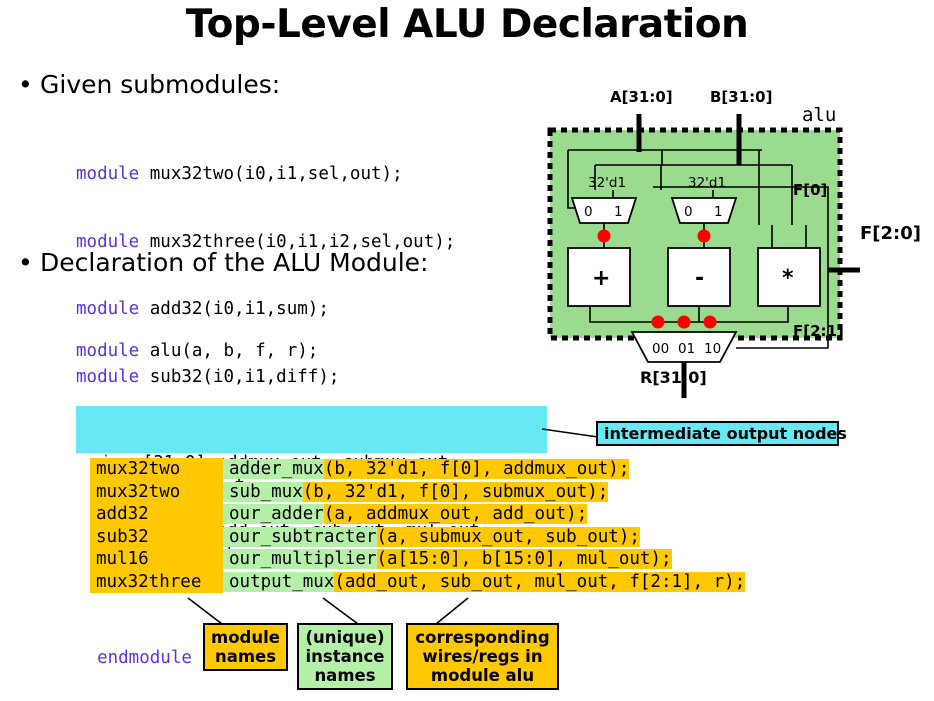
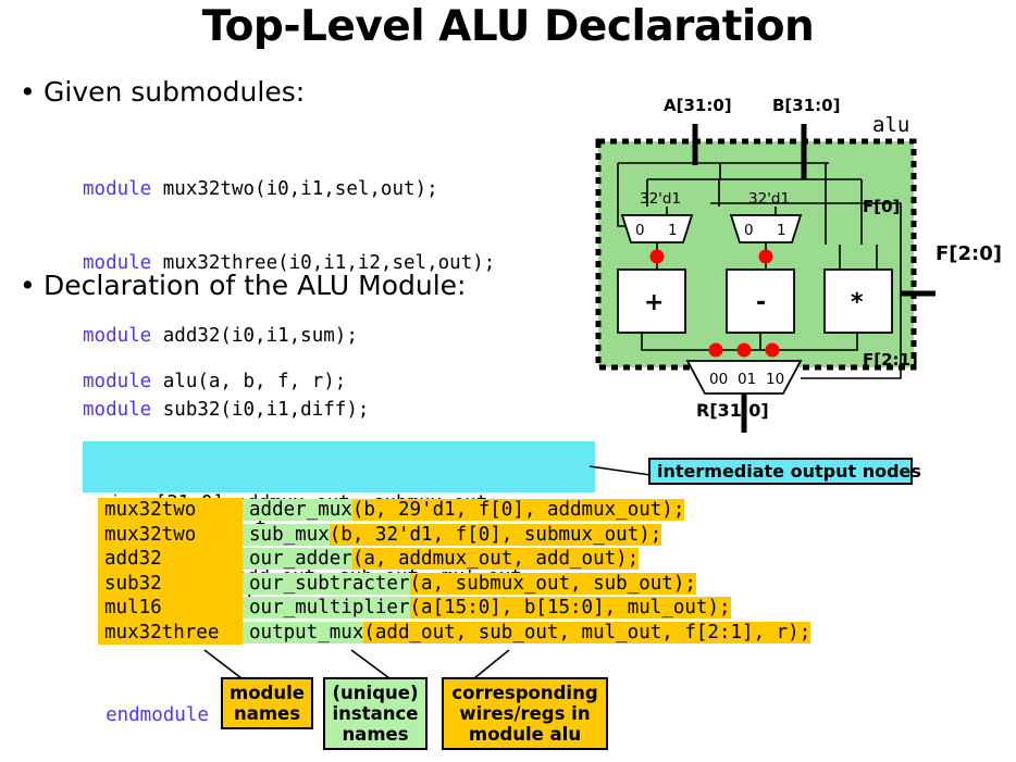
  Top-Level ALU Declaration
  • Given submodules:
  module mux32two(i0,i1,sel,out);
  module mux32three(i0,i1,i2,sel,out);
  module add32(i0,i1,sum);
  module sub32(i0,i1,diff);
  • Declaration of the ALU Module:
  module alu(a, b, f, r);
  intermediate output nodes
- mux32two adder_mux(b, 32'd1, f[0], addmux_out);
+ mux32two adder_mux(b, 29'd1, f[0], addmux_out);
  mux32two sub_mux(b, 32'd1, f[0], submux_out);
  add32 our_adder(a, addmux_out, add_out);
  sub32 our_subtracter(a, submux_out, sub_out);
  mul16 our_multiplier(a[15:0], b[15:0], mul_out);
  mux32three output_mux(add_out, sub_out, mul_out, f[2:1], r);
  endmodule
  module
  names
  (unique)
  instance
  names
  corresponding
  wires/regs in
  module alu
  alu
  A[31:0]
  B[31:0]
  32'd1
  32'd1
  0
  1
  0
  1
  +
  -
  *
  00
  01
  10
  F[0]
  R[31:0]
  F[2:0]
  F[2:1]
